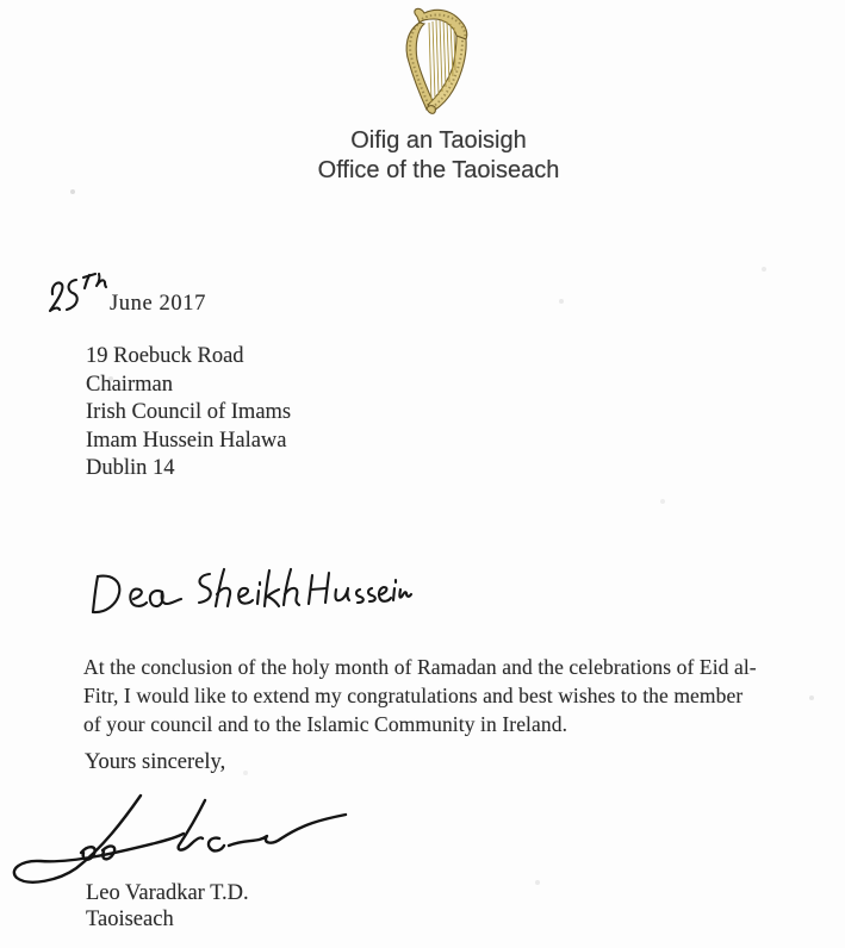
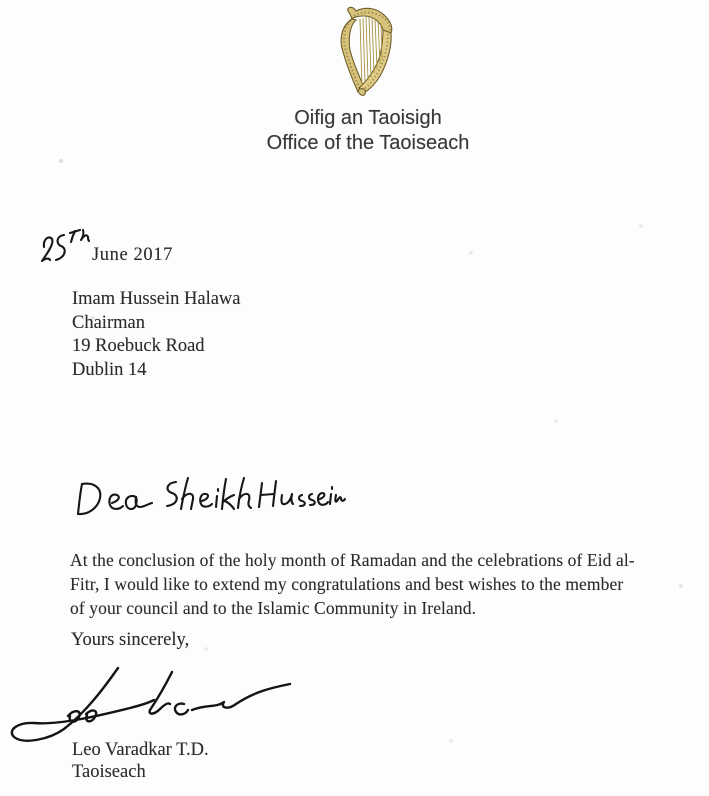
  Oifig an Taoisigh
  Office of the Taoiseach
  June 2017
- 19 Roebuck Road
+ Imam Hussein Halawa
  Chairman
- Irish Council of Imams
- Imam Hussein Halawa
+ 19 Roebuck Road
  Dublin 14
  At the conclusion of the holy month of Ramadan and the celebrations of Eid al-
  Fitr, I would like to extend my congratulations and best wishes to the member
  of your council and to the Islamic Community in Ireland.
  Yours sincerely,
  Leo Varadkar T.D.
  Taoiseach
